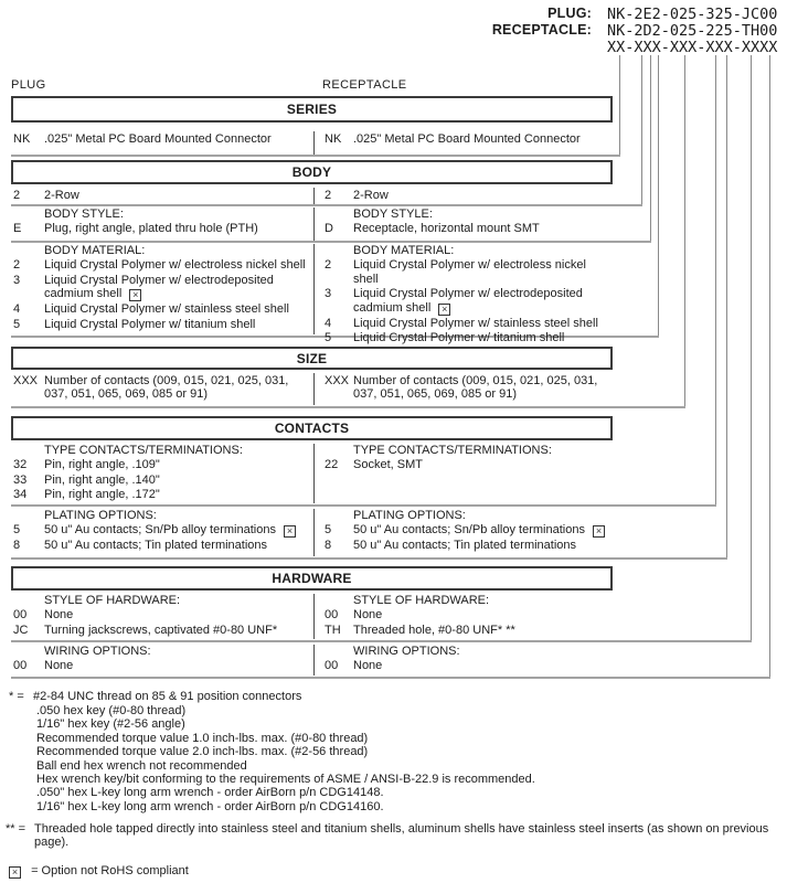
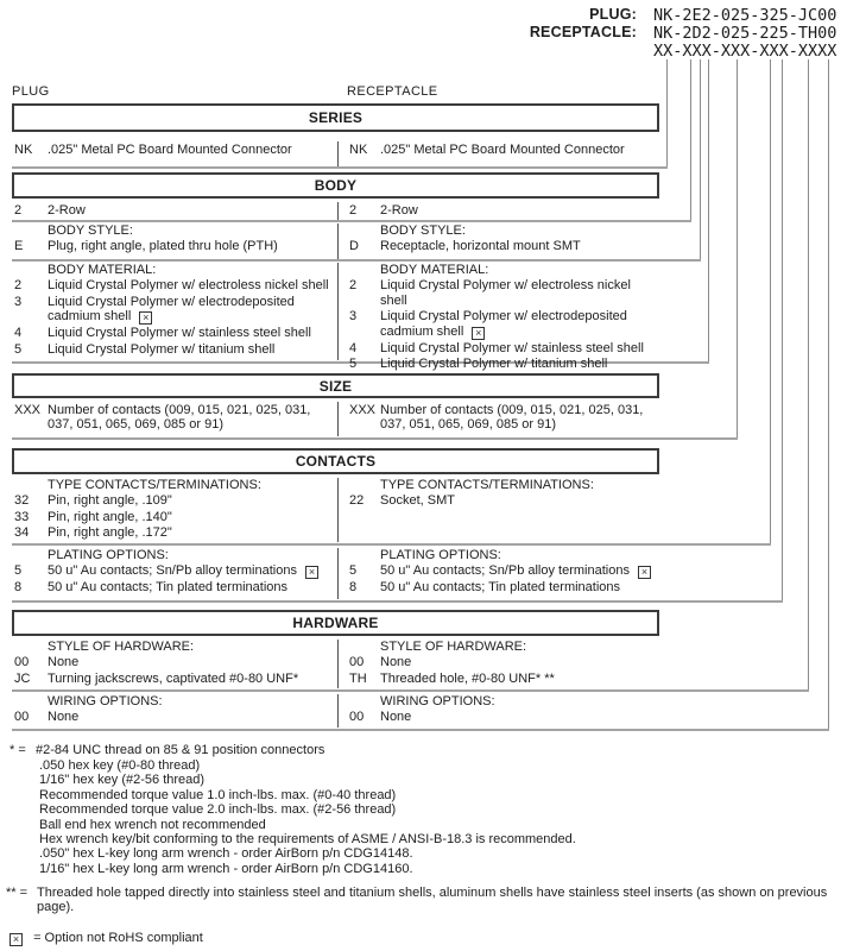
  PLUG:
  NK-2E2-025-325-JC00
  RECEPTACLE:
  NK-2D2-025-225-TH00
  XX-XXX-XXX-XXX-XXXX
  PLUG
  RECEPTACLE
  SERIES
  NK
  .025" Metal PC Board Mounted Connector
  NK
  .025" Metal PC Board Mounted Connector
  BODY
  2
  2-Row
  2
  2-Row
  BODY STYLE:
  E
  Plug, right angle, plated thru hole (PTH)
  BODY STYLE:
  D
  Receptacle, horizontal mount SMT
  BODY MATERIAL:
  2
  Liquid Crystal Polymer w/ electroless nickel shell
  3
  Liquid Crystal Polymer w/ electrodeposited cadmium shell ×
  4
  Liquid Crystal Polymer w/ stainless steel shell
  5
  Liquid Crystal Polymer w/ titanium shell
  BODY MATERIAL:
  2
  Liquid Crystal Polymer w/ electroless nickel shell
  3
  Liquid Crystal Polymer w/ electrodeposited cadmium shell ×
  4
  Liquid Crystal Polymer w/ stainless steel shell
  5
  Liquid Crystal Polymer w/ titanium shell
  SIZE
  XXX
  Number of contacts (009, 015, 021, 025, 031, 037, 051, 065, 069, 085 or 91)
  XXX
  Number of contacts (009, 015, 021, 025, 031, 037, 051, 065, 069, 085 or 91)
  CONTACTS
  TYPE CONTACTS/TERMINATIONS:
  32
  Pin, right angle, .109"
  33
  Pin, right angle, .140"
  34
  Pin, right angle, .172"
  TYPE CONTACTS/TERMINATIONS:
  22
  Socket, SMT
  PLATING OPTIONS:
  5
  50 u" Au contacts; Sn/Pb alloy terminations ×
  8
  50 u" Au contacts; Tin plated terminations
  PLATING OPTIONS:
  5
  50 u" Au contacts; Sn/Pb alloy terminations ×
  8
  50 u" Au contacts; Tin plated terminations
  HARDWARE
  STYLE OF HARDWARE:
  00
  None
  JC
  Turning jackscrews, captivated #0-80 UNF*
  STYLE OF HARDWARE:
  00
  None
  TH
  Threaded hole, #0-80 UNF* **
  WIRING OPTIONS:
  00
  None
  WIRING OPTIONS:
  00
  None
  * = #2-84 UNC thread on 85 & 91 position connectors
  .050 hex key (#0-80 thread)
- 1/16" hex key (#2-56 angle)
+ 1/16" hex key (#2-56 thread)
- Recommended torque value 1.0 inch-lbs. max. (#0-80 thread)
+ Recommended torque value 1.0 inch-lbs. max. (#0-40 thread)
  Recommended torque value 2.0 inch-lbs. max. (#2-56 thread)
  Ball end hex wrench not recommended
- Hex wrench key/bit conforming to the requirements of ASME / ANSI-B-22.9 is recommended.
+ Hex wrench key/bit conforming to the requirements of ASME / ANSI-B-18.3 is recommended.
  .050" hex L-key long arm wrench - order AirBorn p/n CDG14148.
  1/16" hex L-key long arm wrench - order AirBorn p/n CDG14160.
  ** =
  Threaded hole tapped directly into stainless steel and titanium shells, aluminum shells have stainless steel inserts (as shown on previous page).
  × = Option not RoHS compliant
